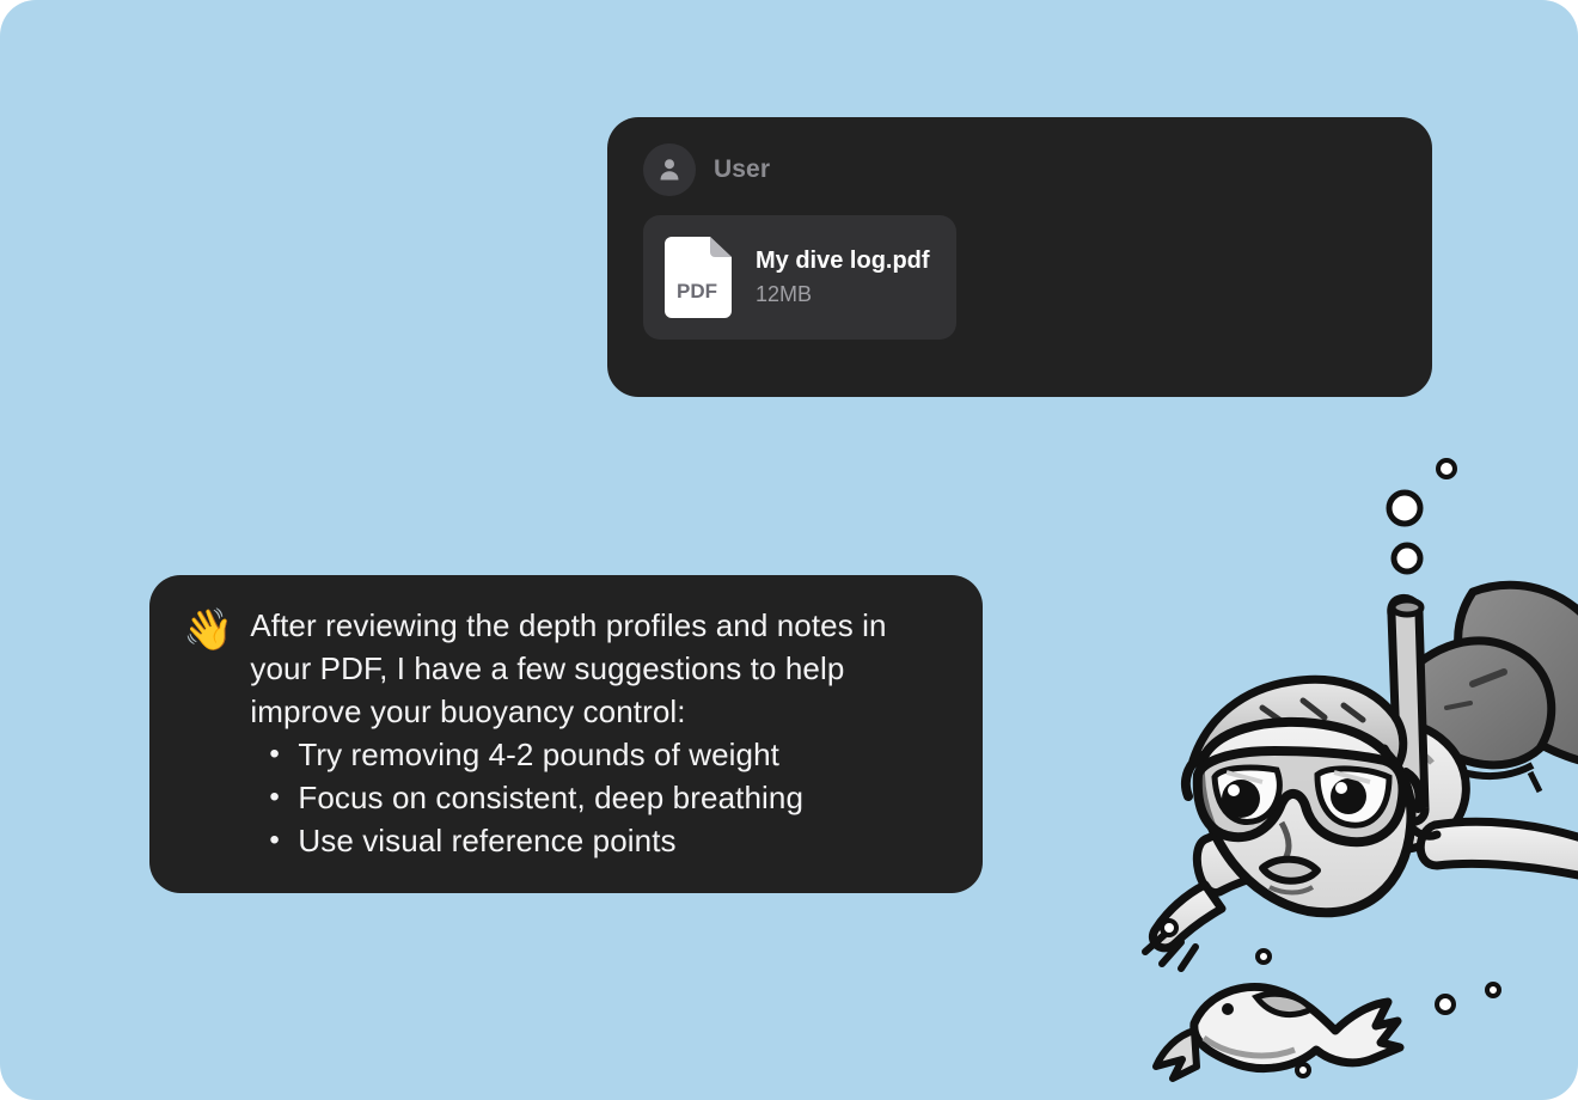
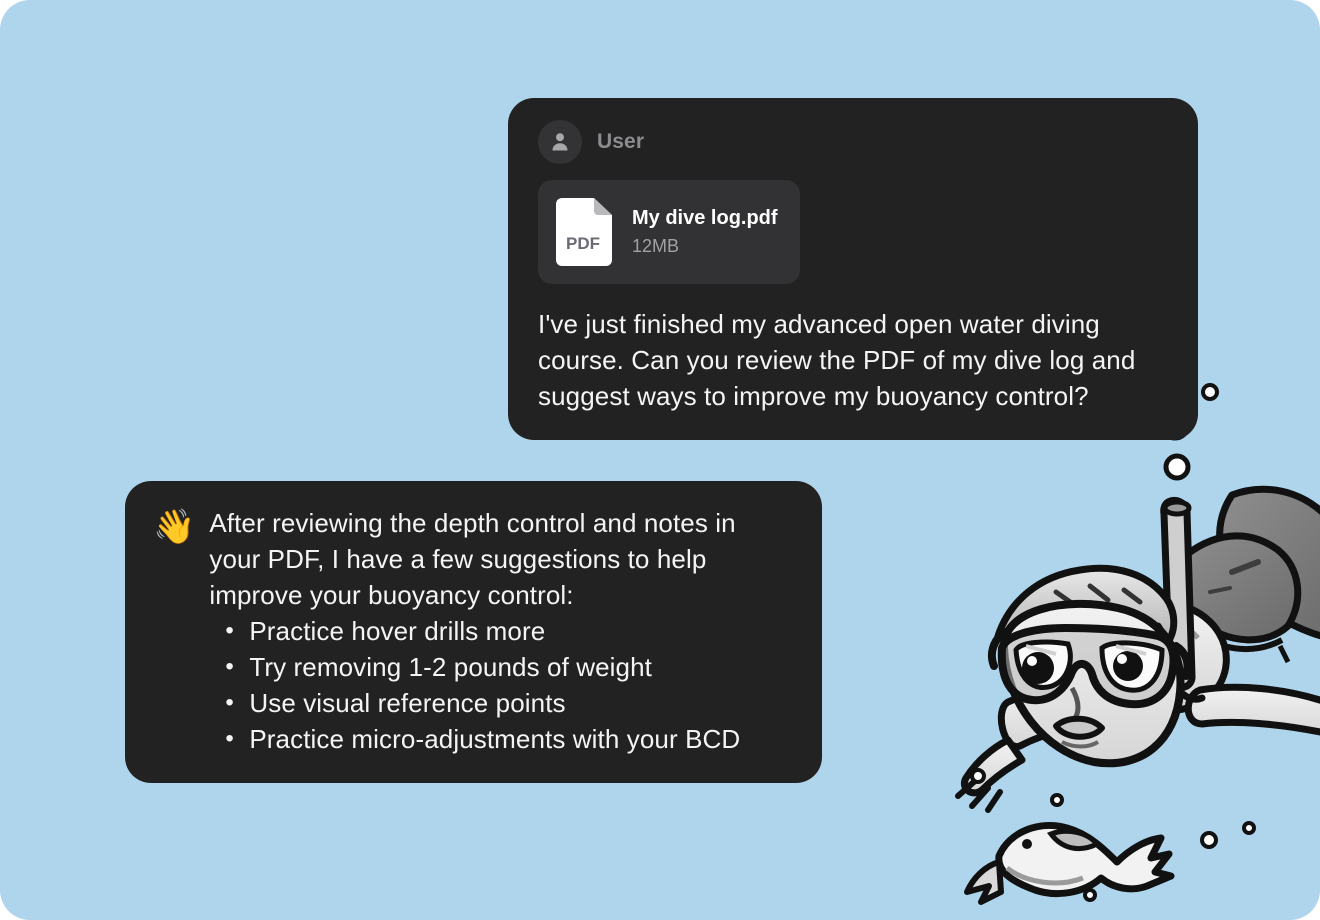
  User
  PDF
  My dive log.pdf
  12MB
+ I've just finished my advanced open water diving course. Can you review the PDF of my dive log and suggest ways to improve my buoyancy control?
  👋
- After reviewing the depth profiles and notes in your PDF, I have a few suggestions to help improve your buoyancy control:
+ After reviewing the depth control and notes in your PDF, I have a few suggestions to help improve your buoyancy control:
+ Practice hover drills more
- Try removing 4-2 pounds of weight
+ Try removing 1-2 pounds of weight
- Focus on consistent, deep breathing
  Use visual reference points
+ Practice micro-adjustments with your BCD
